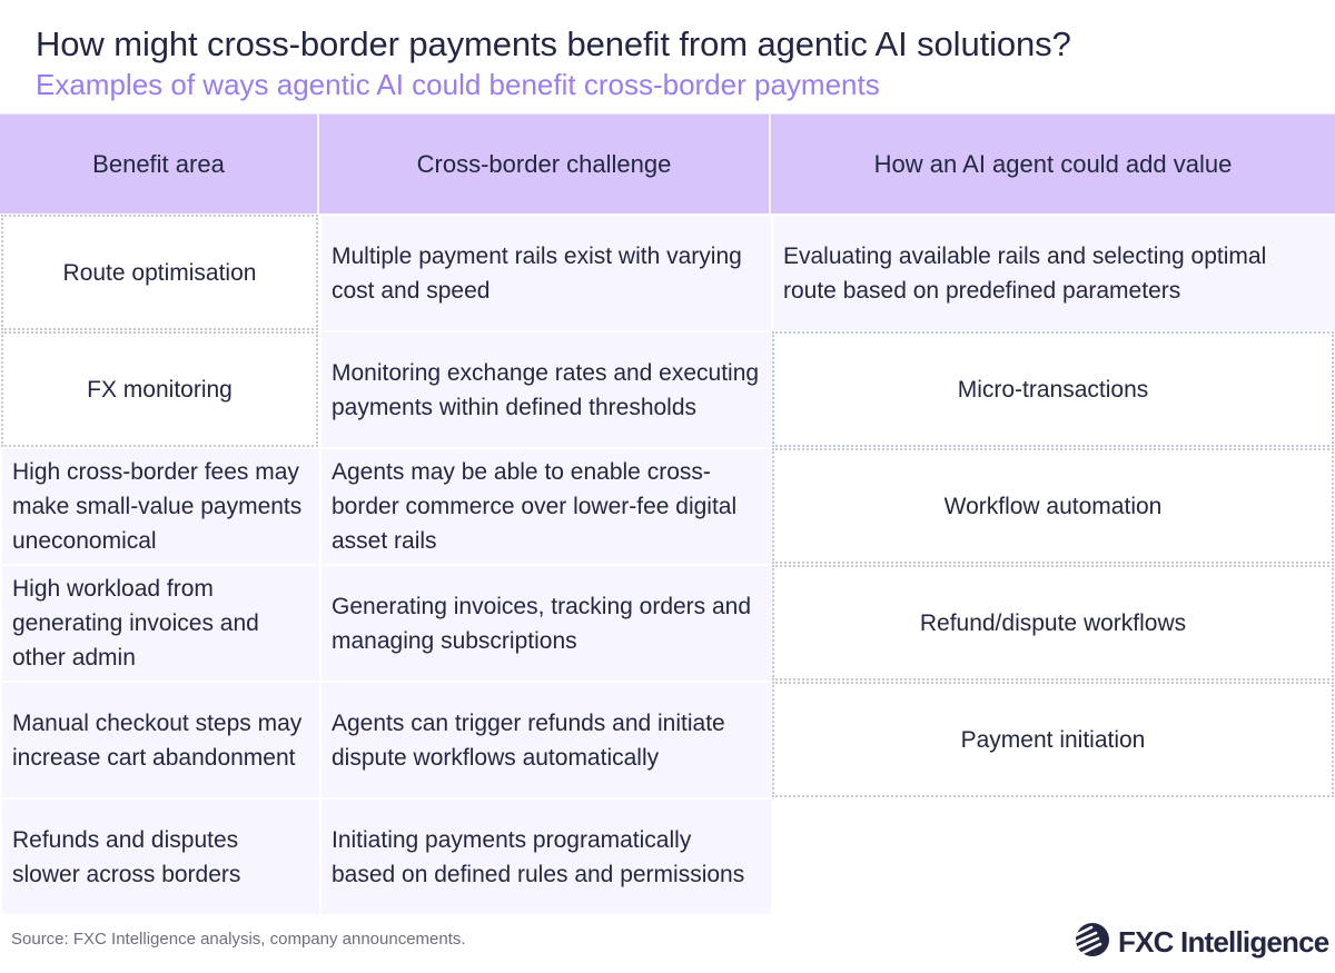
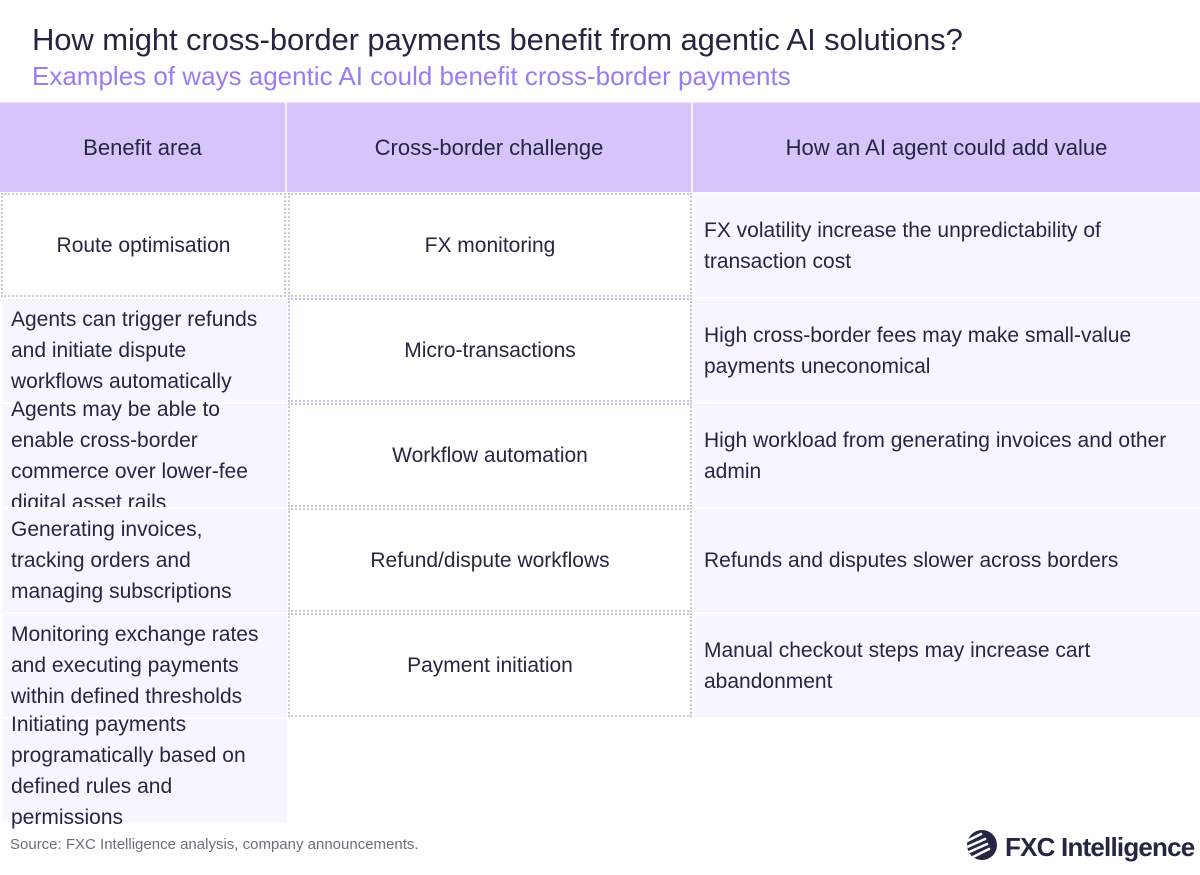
  How might cross-border payments benefit from agentic AI solutions?
  Examples of ways agentic AI could benefit cross-border payments
  Benefit area
  Cross-border challenge
  How an AI agent could add value
  Route optimisation
- Multiple payment rails exist with varying cost and speed
- Evaluating available rails and selecting optimal route based on predefined parameters
  FX monitoring
+ FX volatility increase the unpredictability of transaction cost
- Monitoring exchange rates and executing payments within defined thresholds
+ Agents can trigger refunds and initiate dispute workflows automatically
  Micro-transactions
  High cross-border fees may make small-value payments uneconomical
  Agents may be able to enable cross-border commerce over lower-fee digital asset rails
  Workflow automation
  High workload from generating invoices and other admin
  Generating invoices, tracking orders and managing subscriptions
  Refund/dispute workflows
- Manual checkout steps may increase cart abandonment
+ Refunds and disputes slower across borders
- Agents can trigger refunds and initiate dispute workflows automatically
+ Monitoring exchange rates and executing payments within defined thresholds
  Payment initiation
- Refunds and disputes slower across borders
+ Manual checkout steps may increase cart abandonment
  Initiating payments programatically based on defined rules and permissions
  Source: FXC Intelligence analysis, company announcements.
  FXC Intelligence
